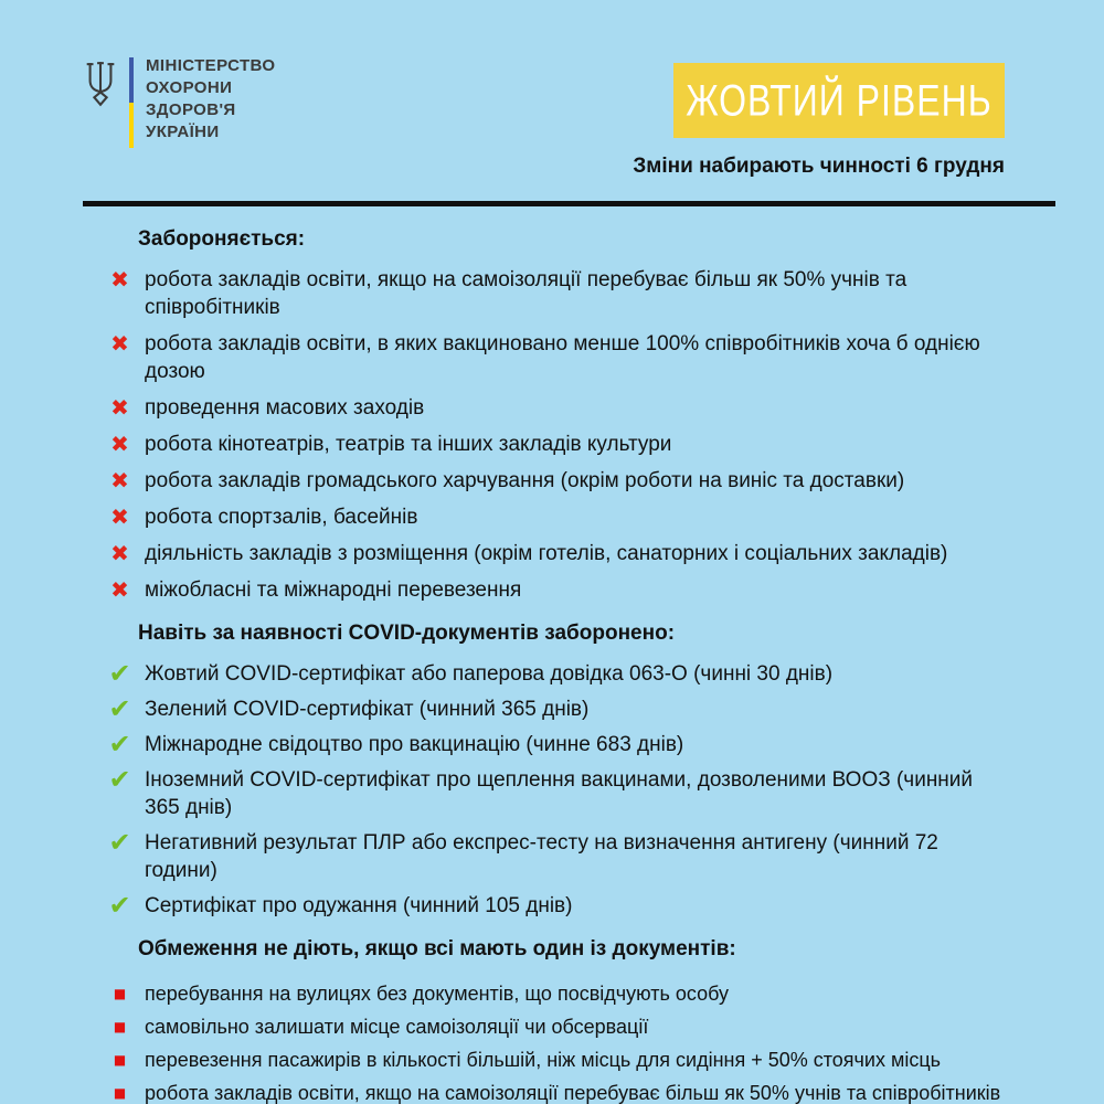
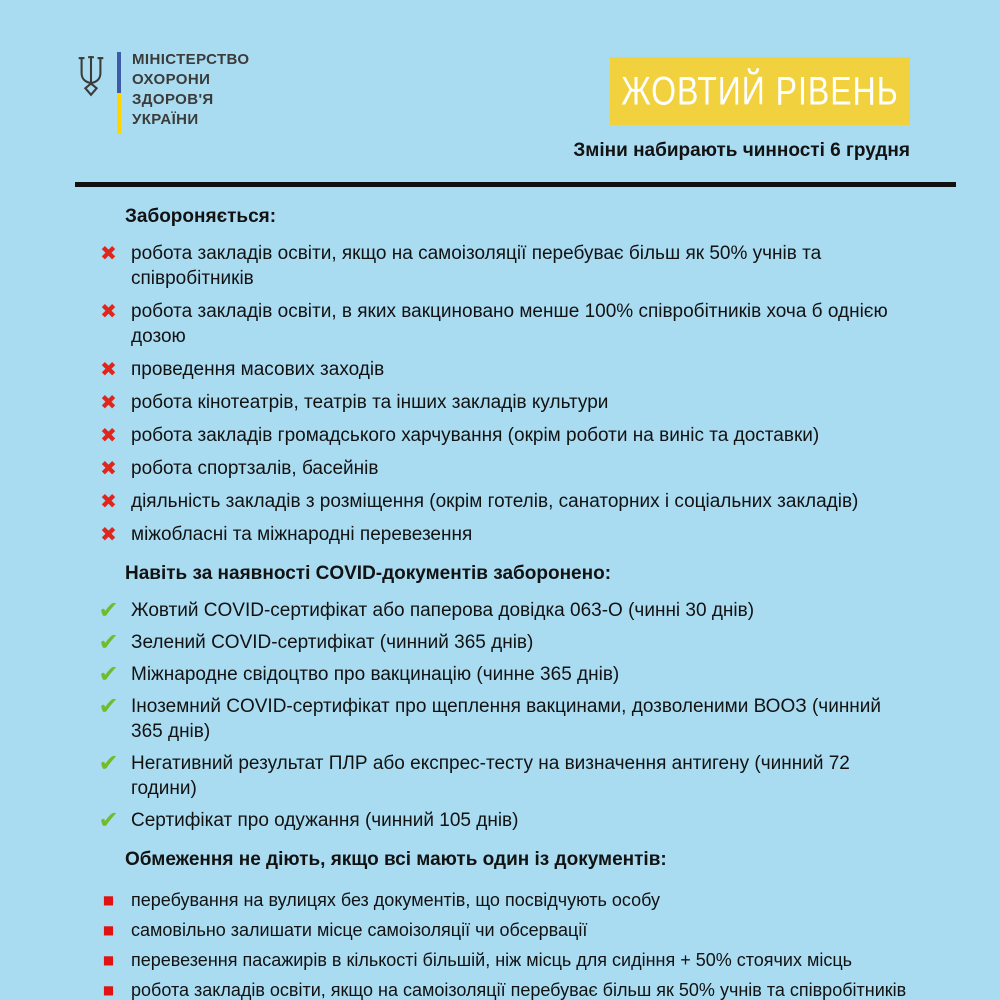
  МІНІСТЕРСТВО
  ОХОРОНИ
  ЗДОРОВ'Я
  УКРАЇНИ
  ЖОВТИЙ РІВЕНЬ
  Зміни набирають чинності 6 грудня
  Забороняється:
  ✖
  робота закладів освіти, якщо на самоізоляції перебуває більш як 50% учнів та співробітників
  ✖
  робота закладів освіти, в яких вакциновано менше 100% співробітників хоча б однією дозою
  ✖
  проведення масових заходів
  ✖
  робота кінотеатрів, театрів та інших закладів культури
  ✖
  робота закладів громадського харчування (окрім роботи на виніс та доставки)
  ✖
  робота спортзалів, басейнів
  ✖
  діяльність закладів з розміщення (окрім готелів, санаторних і соціальних закладів)
  ✖
  міжобласні та міжнародні перевезення
  Навіть за наявності COVID-документів заборонено:
  ✔
  Жовтий COVID-сертифікат або паперова довідка 063-О (чинні 30 днів)
  ✔
  Зелений COVID-сертифікат (чинний 365 днів)
  ✔
- Міжнародне свідоцтво про вакцинацію (чинне 683 днів)
+ Міжнародне свідоцтво про вакцинацію (чинне 365 днів)
  ✔
  Іноземний COVID-сертифікат про щеплення вакцинами, дозволеними ВООЗ (чинний 365 днів)
  ✔
  Негативний результат ПЛР або експрес-тесту на визначення антигену (чинний 72 години)
  ✔
  Сертифікат про одужання (чинний 105 днів)
  Обмеження не діють, якщо всі мають один із документів:
  ■
  перебування на вулицях без документів, що посвідчують особу
  ■
  самовільно залишати місце самоізоляції чи обсервації
  ■
  перевезення пасажирів в кількості більшій, ніж місць для сидіння + 50% стоячих місць
  ■
  робота закладів освіти, якщо на самоізоляції перебуває більш як 50% учнів та співробітників
